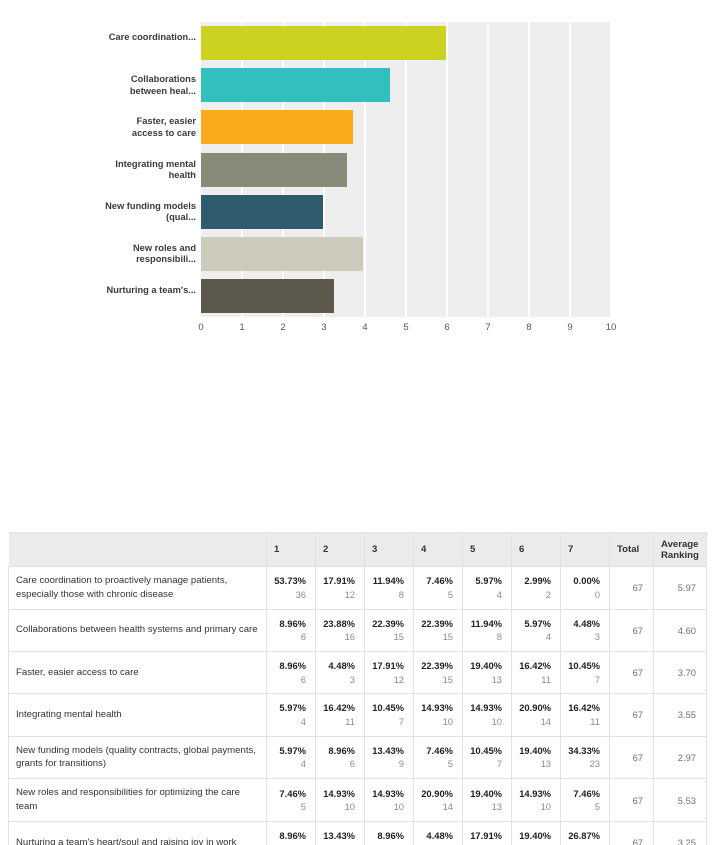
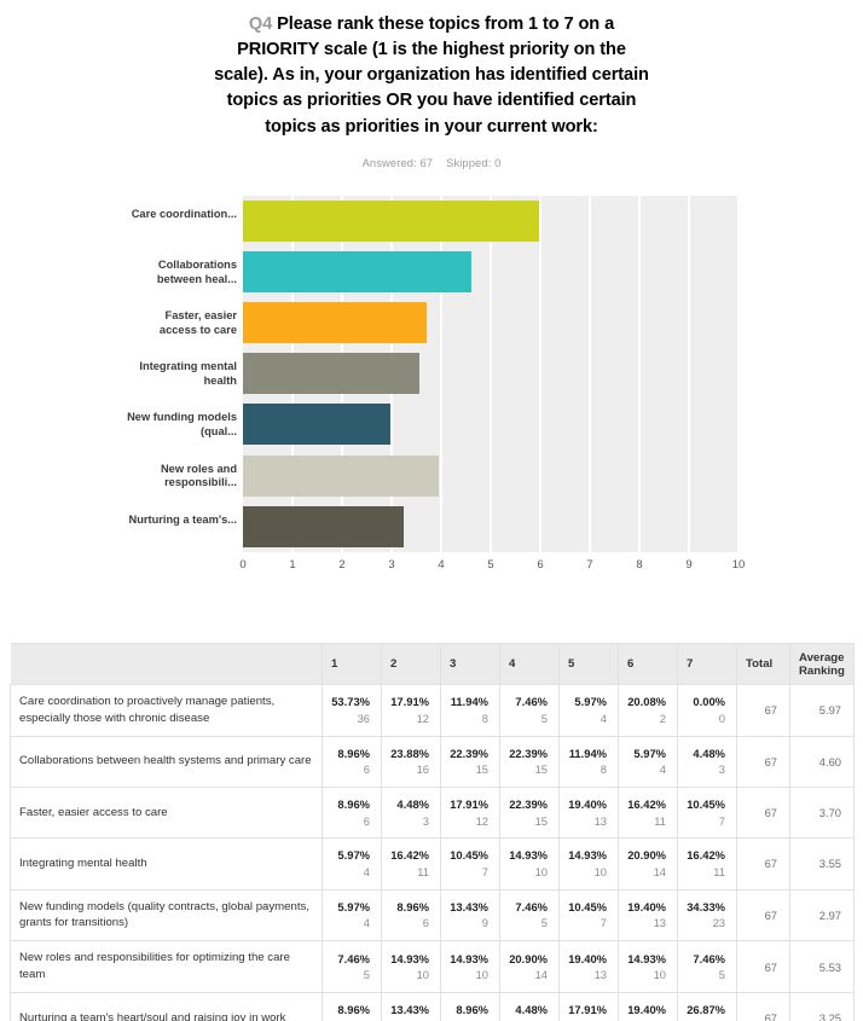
+ Q4 Please rank these topics from 1 to 7 on a PRIORITY scale (1 is the highest priority on the scale). As in, your organization has identified certain topics as priorities OR you have identified certain topics as priorities in your current work:
+ Answered: 67 Skipped: 0
  Care coordination...
  Collaborations between heal...
  Faster, easier access to care
  Integrating mental health
  New funding models (qual...
  New roles and responsibili...
  Nurturing a team's...
  0
  1
  2
  3
  4
  5
  6
  7
  8
  9
  10
  	1	2	3	4	5	6	7	Total	Average Ranking
- Care coordination to proactively manage patients, especially those with chronic disease	53.73%36	17.91%12	11.94%8	7.46%5	5.97%4	2.99%2	0.00%0	67	5.97
+ Care coordination to proactively manage patients, especially those with chronic disease	53.73%36	17.91%12	11.94%8	7.46%5	5.97%4	20.08%2	0.00%0	67	5.97
  Collaborations between health systems and primary care	8.96%6	23.88%16	22.39%15	22.39%15	11.94%8	5.97%4	4.48%3	67	4.60
  Faster, easier access to care	8.96%6	4.48%3	17.91%12	22.39%15	19.40%13	16.42%11	10.45%7	67	3.70
  Integrating mental health	5.97%4	16.42%11	10.45%7	14.93%10	14.93%10	20.90%14	16.42%11	67	3.55
  New funding models (quality contracts, global payments, grants for transitions)	5.97%4	8.96%6	13.43%9	7.46%5	10.45%7	19.40%13	34.33%23	67	2.97
  New roles and responsibilities for optimizing the care team	7.46%5	14.93%10	14.93%10	20.90%14	19.40%13	14.93%10	7.46%5	67	5.53
  Nurturing a team's heart/soul and raising joy in work	8.96%	13.43%	8.96%	4.48%	17.91%	19.40%	26.87%	67	3.25
